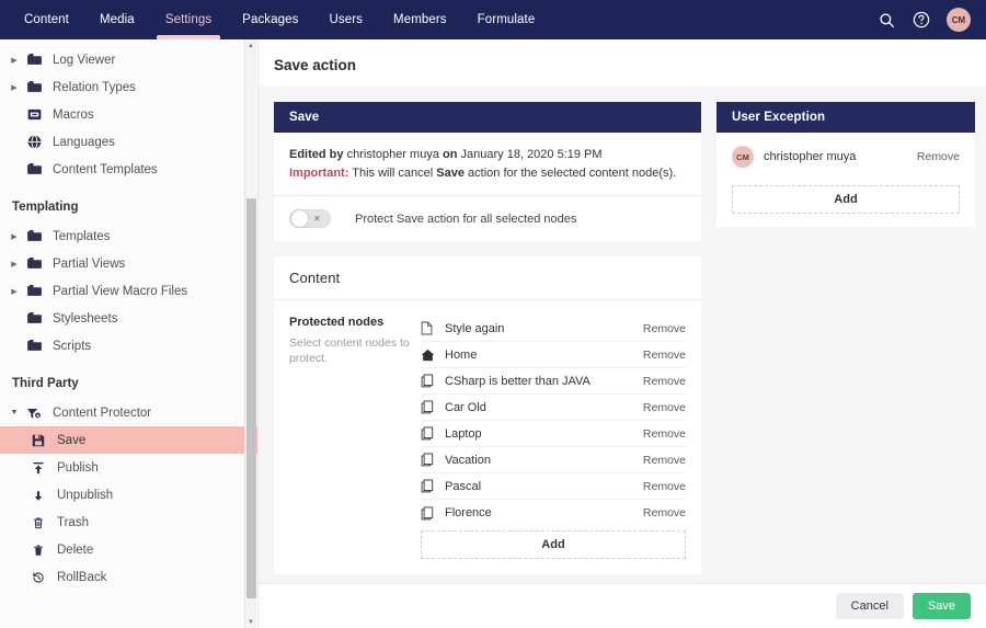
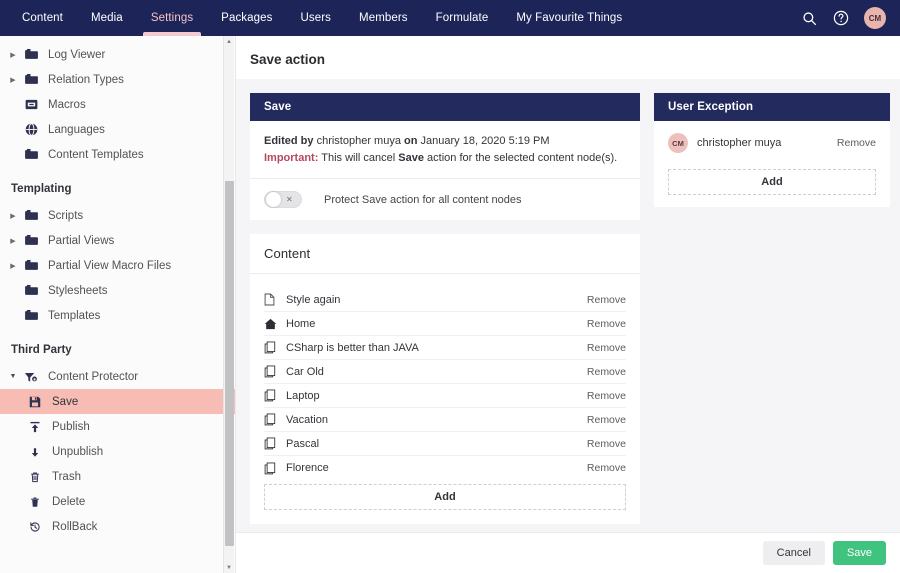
  Content
  Media
  Settings
  Packages
  Users
  Members
  Formulate
+ My Favourite Things
  CM
  Log Viewer
  Relation Types
  Macros
  Languages
  Content Templates
  Templating
- Templates
+ Scripts
  Partial Views
  Partial View Macro Files
  Stylesheets
- Scripts
+ Templates
  Third Party
  Content Protector
  Save
  Publish
  Unpublish
  Trash
  Delete
  RollBack
  Save action
  Save
  Edited by christopher muya on January 18, 2020 5:19 PM
  Important: This will cancel Save action for the selected content node(s).
  ✕
- Protect Save action for all selected nodes
+ Protect Save action for all content nodes
  Content
- Protected nodes
- Select content nodes to protect.
  Style again
  Remove
  Home
  Remove
  CSharp is better than JAVA
  Remove
  Car Old
  Remove
  Laptop
  Remove
  Vacation
  Remove
  Pascal
  Remove
  Florence
  Remove
  Add
  User Exception
  CM
  christopher muya
  Remove
  Add
  Cancel
  Save
